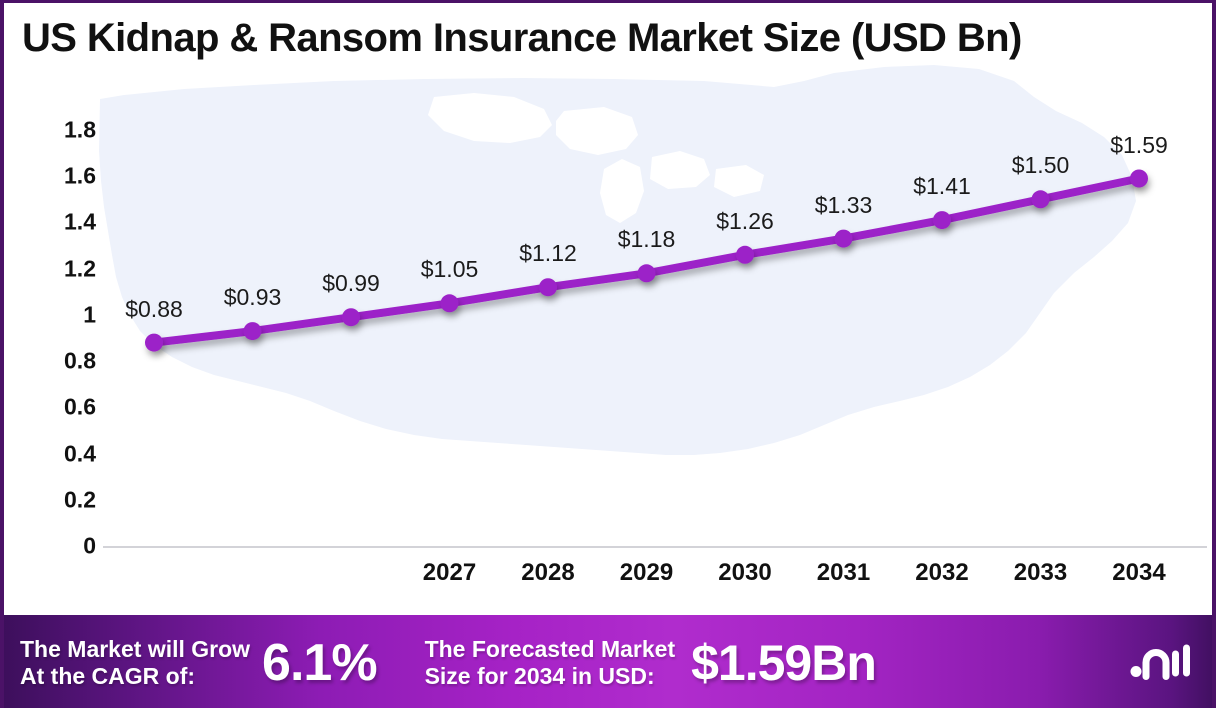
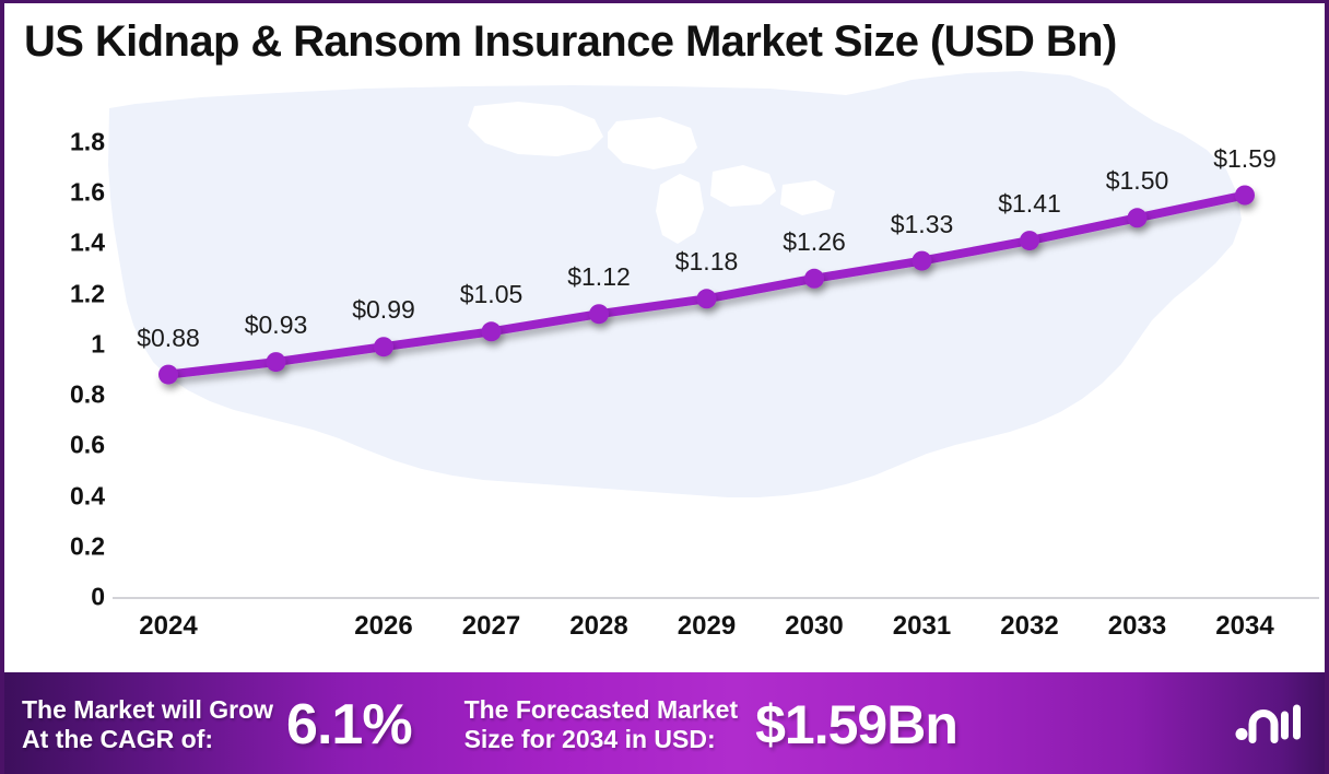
  US Kidnap & Ransom Insurance Market Size (USD Bn)
  1.8
  1.6
  1.4
  1.2
  1
  0.8
  0.6
  0.4
  0.2
  0
+ 2024
+ 2026
  2027
  2028
  2029
  2030
  2031
  2032
  2033
  2034
  $0.88
  $0.93
  $0.99
  $1.05
  $1.12
  $1.18
  $1.26
  $1.33
  $1.41
  $1.50
  $1.59
  The Market will Grow
  At the CAGR of:
  6.1%
  The Forecasted Market
  Size for 2034 in USD:
  $1.59Bn
